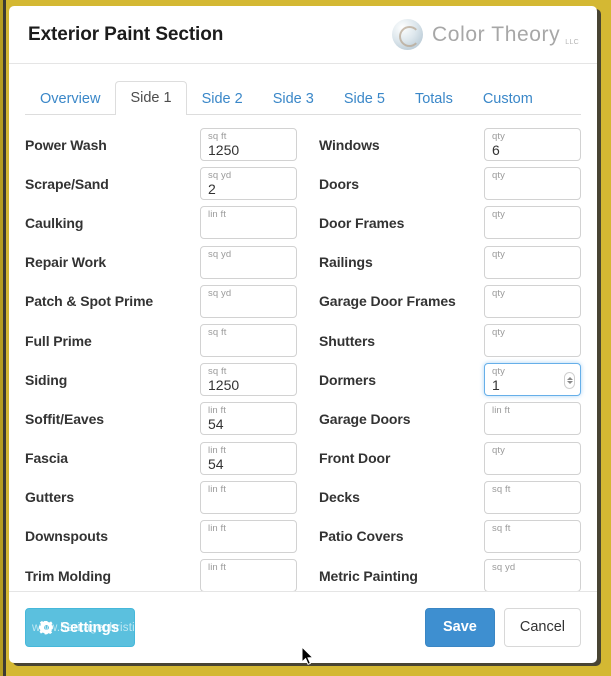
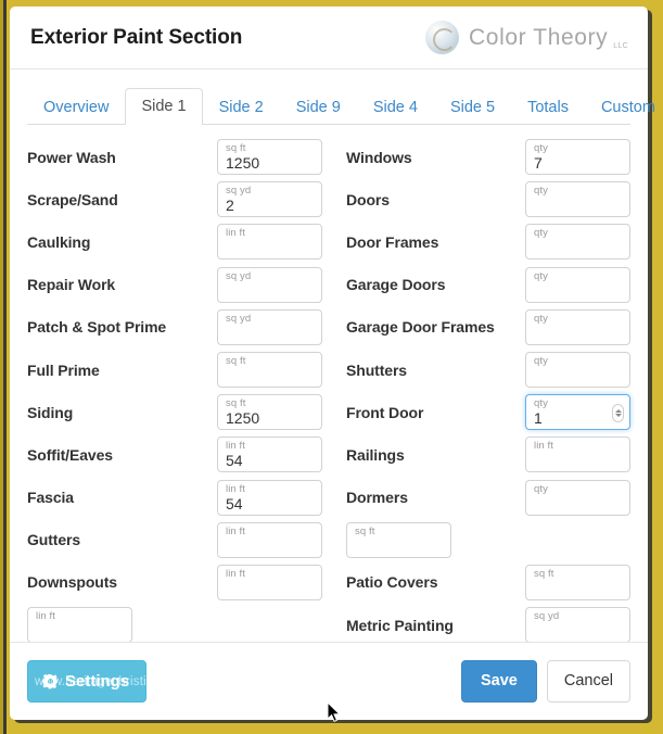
  Exterior Paint Section
  Color Theory
  Overview
  Side 1
  Side 2
- Side 3
+ Side 9
+ Side 4
  Side 5
  Totals
  Custom
  Power Wash
  sq ft
  1250
  Scrape/Sand
  sq yd
  2
  Caulking
  lin ft
  Repair Work
  sq yd
  Patch & Spot Prime
  sq yd
  Full Prime
  sq ft
  Siding
  sq ft
  1250
  Soffit/Eaves
  lin ft
  54
  Fascia
  lin ft
  54
  Gutters
  lin ft
  Downspouts
  lin ft
- Trim Molding
  lin ft
  Windows
  qty
- 6
+ 7
  Doors
  qty
  Door Frames
  qty
- Railings
+ Garage Doors
  qty
  Garage Door Frames
  qty
  Shutters
  qty
- Dormers
+ Front Door
  qty
  1
- Garage Doors
+ Railings
  lin ft
- Front Door
+ Dormers
  qty
- Decks
  sq ft
  Patio Covers
  sq ft
  Metric Painting
  sq yd
  Settings
  Save
  Cancel
  www.heritagechristiancollege.com
